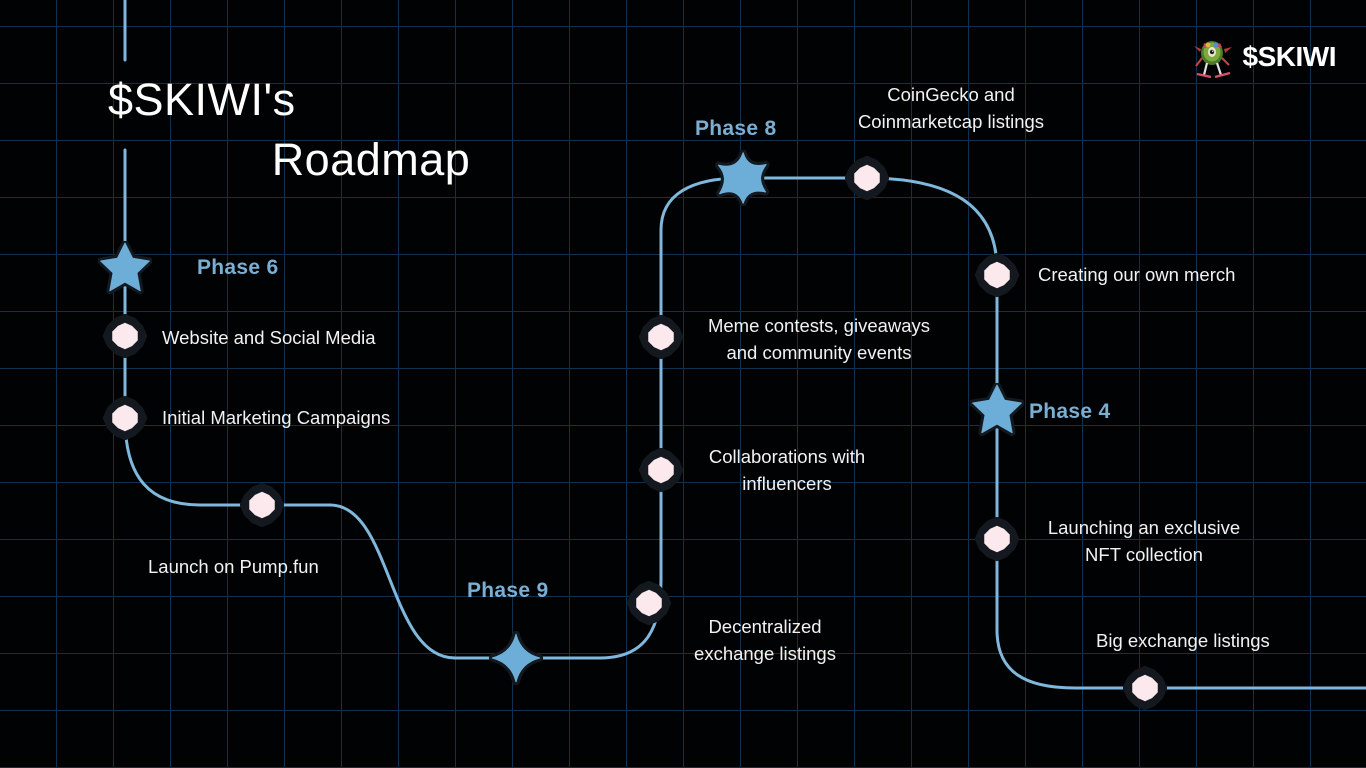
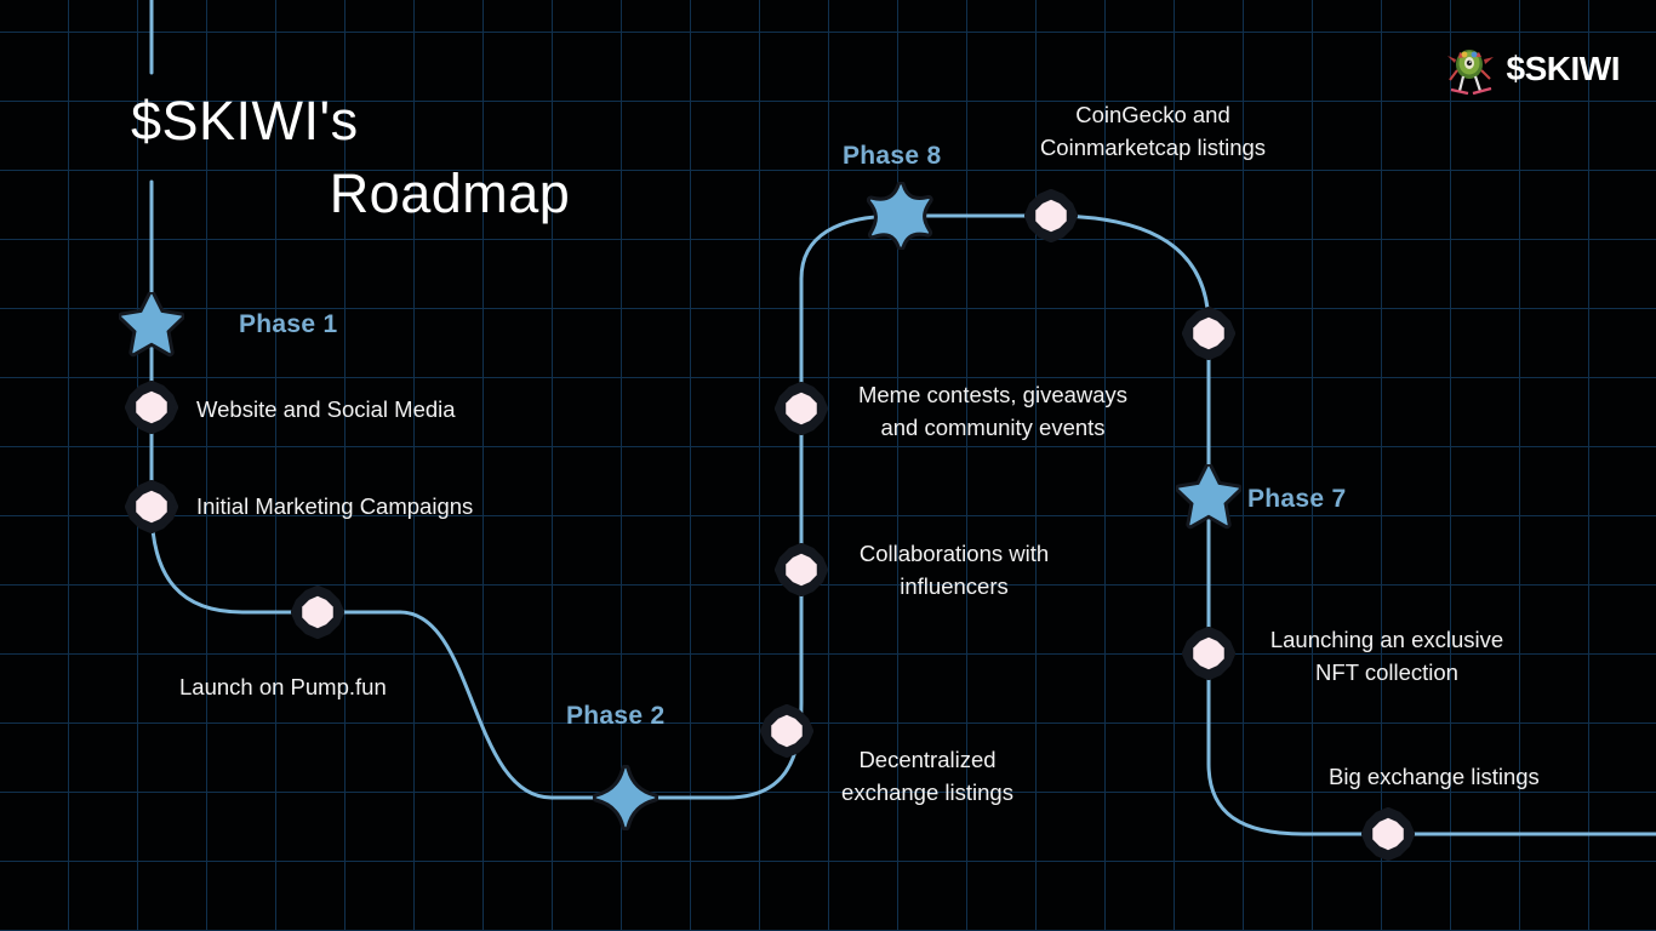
  $SKIWI's
  Roadmap
  $SKIWI
- Phase 6
+ Phase 1
- Phase 9
+ Phase 2
  Phase 8
- Phase 4
+ Phase 7
  Website and Social Media
  Initial Marketing Campaigns
  Launch on Pump.fun
  Decentralized
  exchange listings
  Collaborations with
  influencers
  Meme contests, giveaways
  and community events
  CoinGecko and
  Coinmarketcap listings
- Creating our own merch
  Launching an exclusive
  NFT collection
  Big exchange listings
